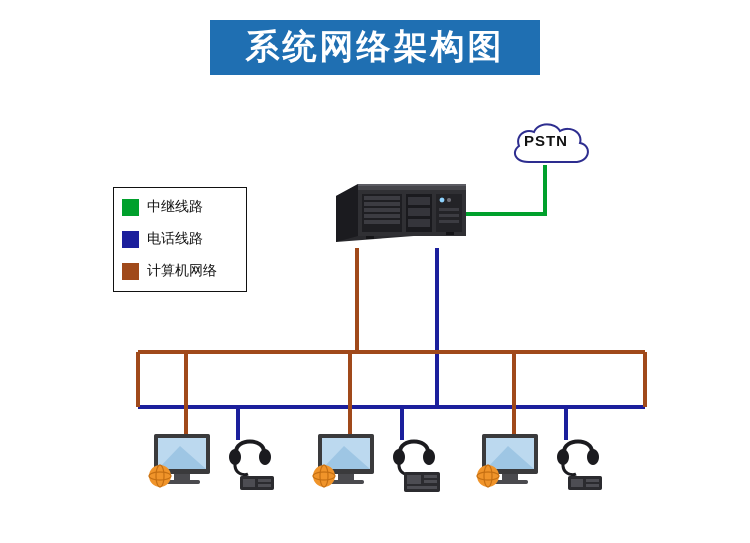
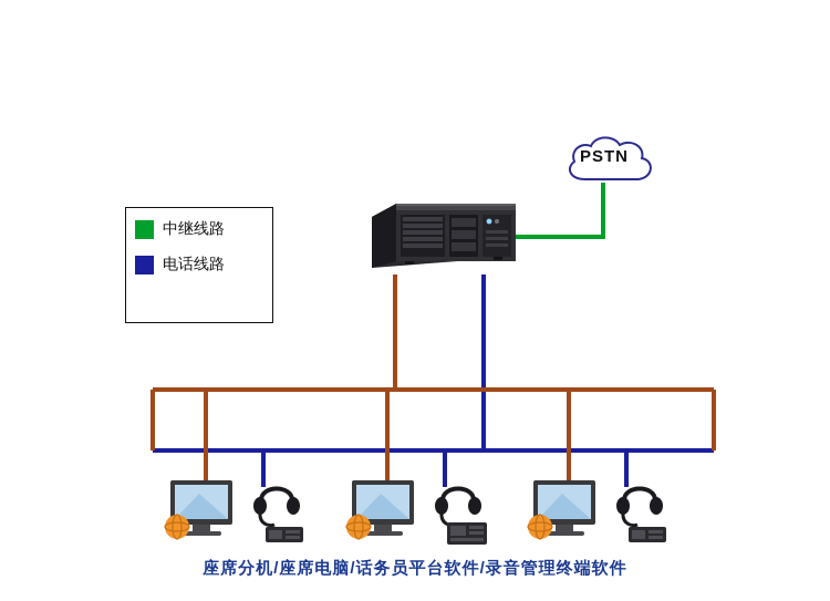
- 系统网络架构图
  中继线路
  电话线路
- 计算机网络
  PSTN
+ 座席分机/座席电脑/话务员平台软件/录音管理终端软件
